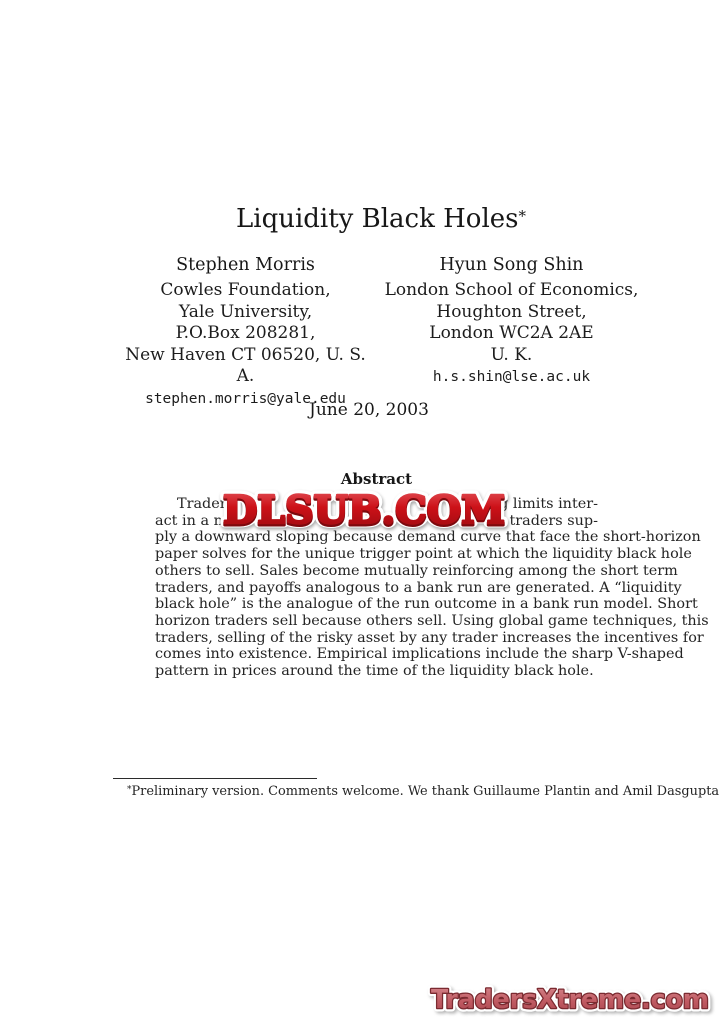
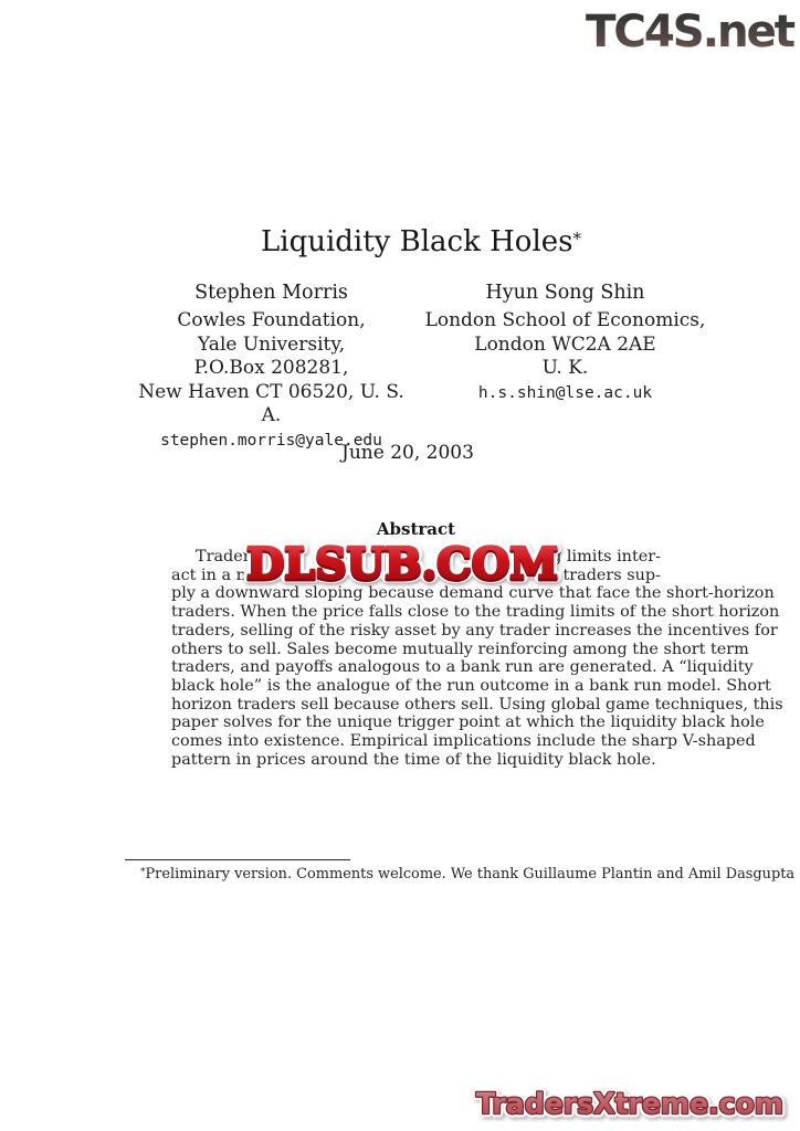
+ TC4S.net
  Liquidity Black Holes*
  Stephen Morris
  Cowles Foundation,
  Yale University,
  P.O.Box 208281,
  New Haven CT 06520, U. S. A.
  stephen.morris@yale.edu
  Hyun Song Shin
  London School of Economics,
- Houghton Street,
  London WC2A 2AE
  U. K.
  h.s.shin@lse.ac.uk
  June 20, 2003
  Abstract
  Traders
  ng limits inter-
  act in a ma
  on traders sup-
  ply a downward sloping because demand curve that face the short-horizon
+ traders. When the price falls close to the trading limits of the short horizon
- paper solves for the unique trigger point at which the liquidity black hole
+ traders, selling of the risky asset by any trader increases the incentives for
  others to sell. Sales become mutually reinforcing among the short term
  traders, and payoffs analogous to a bank run are generated. A “liquidity
  black hole” is the analogue of the run outcome in a bank run model. Short
  horizon traders sell because others sell. Using global game techniques, this
- traders, selling of the risky asset by any trader increases the incentives for
+ paper solves for the unique trigger point at which the liquidity black hole
  comes into existence. Empirical implications include the sharp V-shaped
  pattern in prices around the time of the liquidity black hole.
  DLSUB.COM
  *Preliminary version. Comments welcome. We thank Guillaume Plantin and Amil Dasgupta
  TradersXtreme.com
